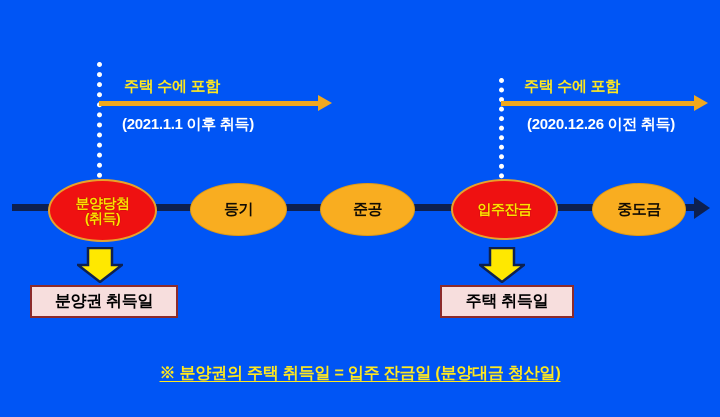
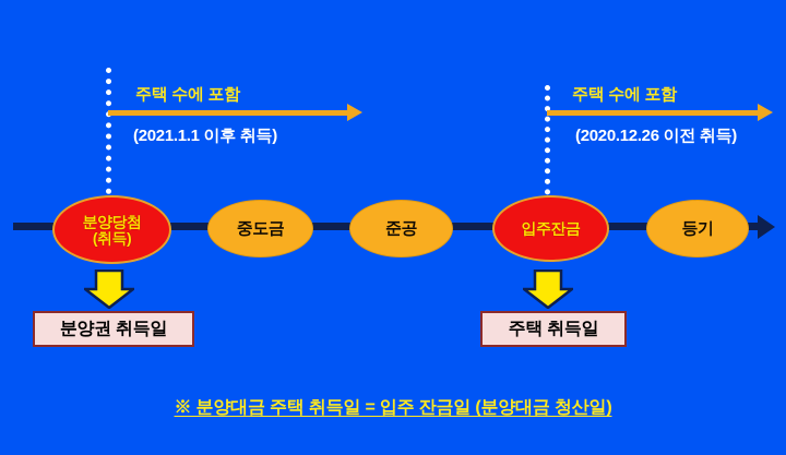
  주택 수에 포함
  (2021.1.1 이후 취득)
  주택 수에 포함
  (2020.12.26 이전 취득)
  분양당첨
  (취득)
- 등기
+ 중도금
  준공
  입주잔금
- 중도금
+ 등기
  분양권 취득일
  주택 취득일
- ※ 분양권의 주택 취득일 = 입주 잔금일 (분양대금 청산일)
+ ※ 분양대금 주택 취득일 = 입주 잔금일 (분양대금 청산일)
